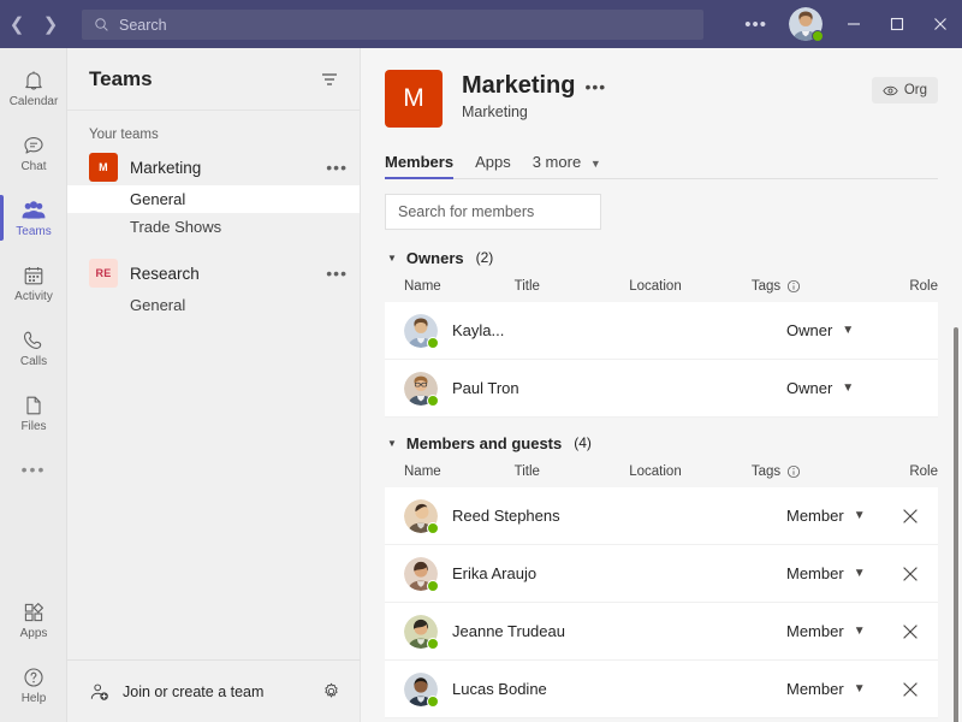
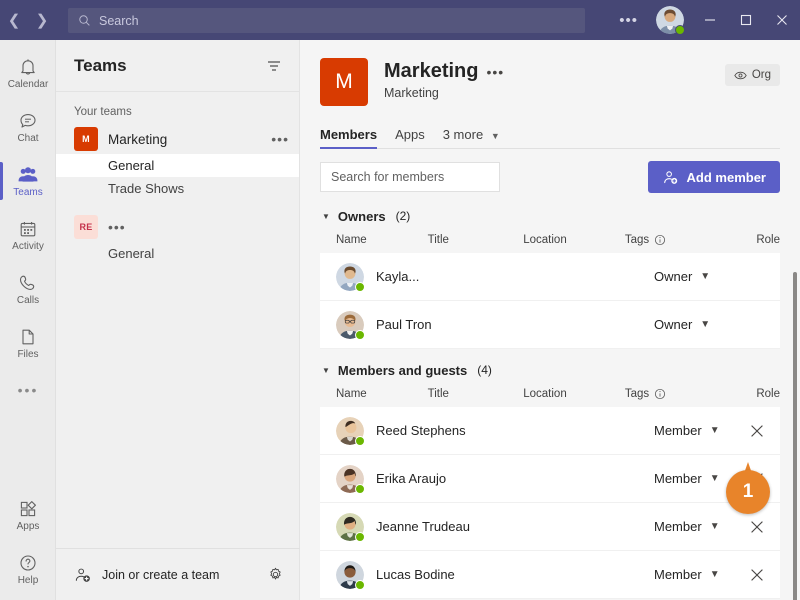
  ❮
  ❯
  Search
  •••
  Calendar
  Chat
  Teams
  Activity
  Calls
  Files
  •••
  Apps
  Help
  Teams
  Your teams
  M
  Marketing
  •••
  General
  Trade Shows
  RE
- Research
  •••
  General
  Join or create a team
  M
  Marketing
  •••
  Marketing
  Org
  Members
  Apps
  3 more ▼
  Search for members
+ Add member
  ▼
  Owners
  (2)
  Name
  Title
  Location
  Tags
  Role
  Kayla...
  Owner
  ▼
  Paul Tron
  Owner
  ▼
  ▼
  Members and guests
  (4)
  Name
  Title
  Location
  Tags
  Role
  Reed Stephens
  Member
  ▼
  Erika Araujo
  Member
  ▼
  Jeanne Trudeau
  Member
  ▼
  Lucas Bodine
  Member
  ▼
+ 1
